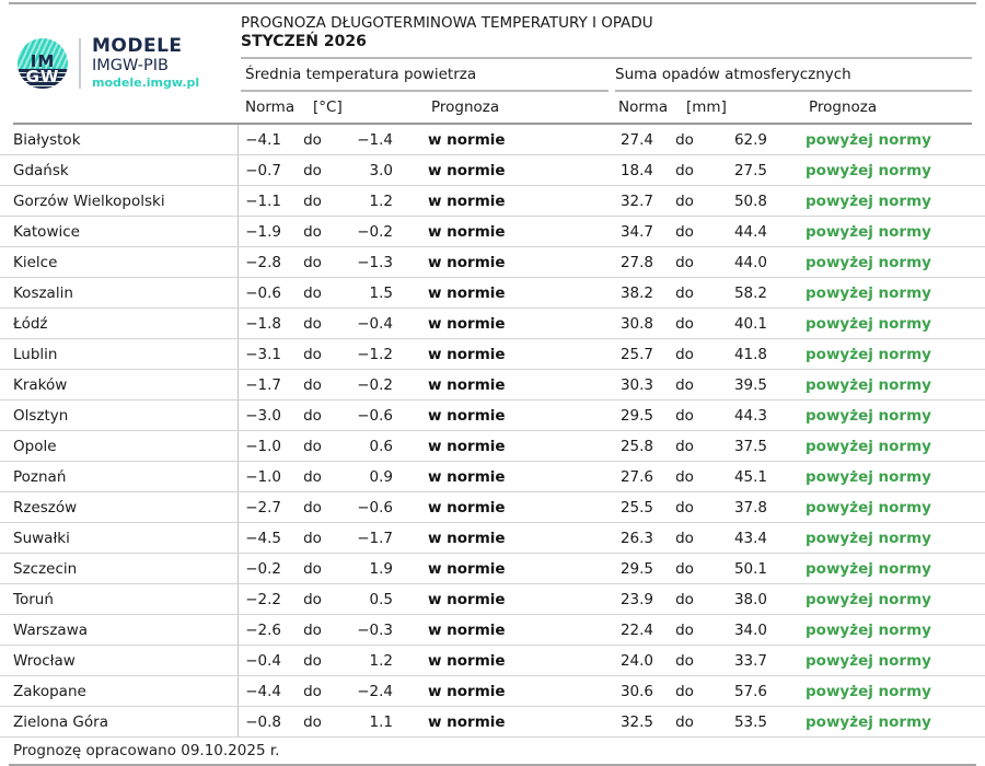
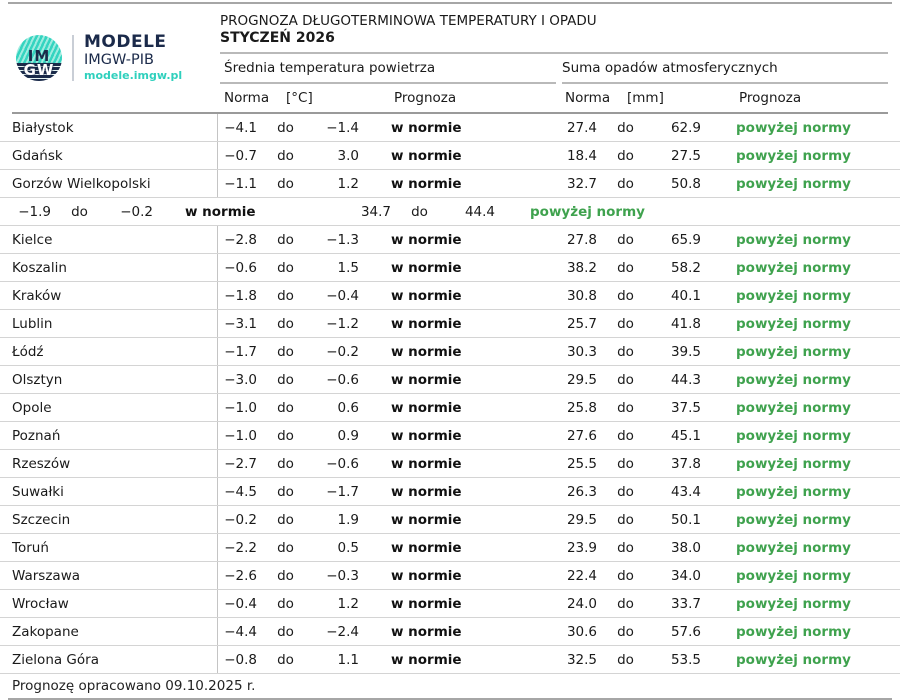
  IM
  GW
  MODELE
  IMGW-PIB
  modele.imgw.pl
  PROGNOZA DŁUGOTERMINOWA TEMPERATURY I OPADU
  STYCZEŃ 2026
  Średnia temperatura powietrza
  Suma opadów atmosferycznych
  Norma
  [°C]
  Prognoza
  Norma
  [mm]
  Prognoza
  Białystok
  −4.1
  do
  −1.4
  w normie
  27.4
  do
  62.9
  powyżej normy
  Gdańsk
  −0.7
  do
  3.0
  w normie
  18.4
  do
  27.5
  powyżej normy
  Gorzów Wielkopolski
  −1.1
  do
  1.2
  w normie
  32.7
  do
  50.8
  powyżej normy
- Katowice
  −1.9
  do
  −0.2
  w normie
  34.7
  do
  44.4
  powyżej normy
  Kielce
  −2.8
  do
  −1.3
  w normie
  27.8
  do
- 44.0
+ 65.9
  powyżej normy
  Koszalin
  −0.6
  do
  1.5
  w normie
  38.2
  do
  58.2
  powyżej normy
- Łódź
+ Kraków
  −1.8
  do
  −0.4
  w normie
  30.8
  do
  40.1
  powyżej normy
  Lublin
  −3.1
  do
  −1.2
  w normie
  25.7
  do
  41.8
  powyżej normy
- Kraków
+ Łódź
  −1.7
  do
  −0.2
  w normie
  30.3
  do
  39.5
  powyżej normy
  Olsztyn
  −3.0
  do
  −0.6
  w normie
  29.5
  do
  44.3
  powyżej normy
  Opole
  −1.0
  do
  0.6
  w normie
  25.8
  do
  37.5
  powyżej normy
  Poznań
  −1.0
  do
  0.9
  w normie
  27.6
  do
  45.1
  powyżej normy
  Rzeszów
  −2.7
  do
  −0.6
  w normie
  25.5
  do
  37.8
  powyżej normy
  Suwałki
  −4.5
  do
  −1.7
  w normie
  26.3
  do
  43.4
  powyżej normy
  Szczecin
  −0.2
  do
  1.9
  w normie
  29.5
  do
  50.1
  powyżej normy
  Toruń
  −2.2
  do
  0.5
  w normie
  23.9
  do
  38.0
  powyżej normy
  Warszawa
  −2.6
  do
  −0.3
  w normie
  22.4
  do
  34.0
  powyżej normy
  Wrocław
  −0.4
  do
  1.2
  w normie
  24.0
  do
  33.7
  powyżej normy
  Zakopane
  −4.4
  do
  −2.4
  w normie
  30.6
  do
  57.6
  powyżej normy
  Zielona Góra
  −0.8
  do
  1.1
  w normie
  32.5
  do
  53.5
  powyżej normy
  Prognozę opracowano 09.10.2025 r.
